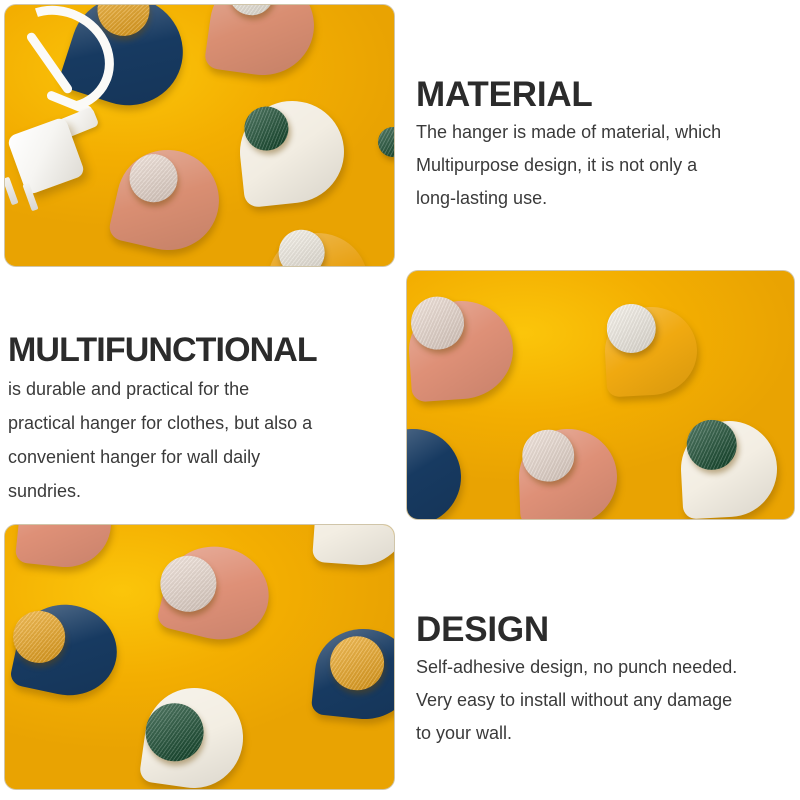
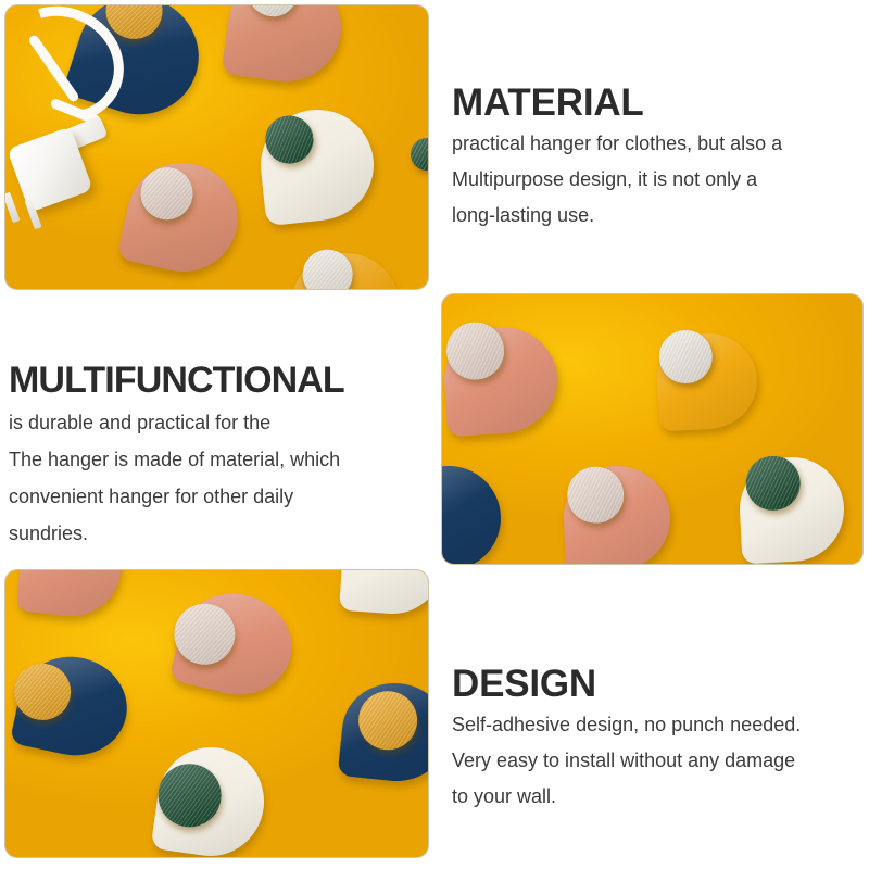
  MATERIAL
- The hanger is made of material, which
+ practical hanger for clothes, but also a
  Multipurpose design, it is not only a
  long-lasting use.
  MULTIFUNCTIONAL
  is durable and practical for the
- practical hanger for clothes, but also a
+ The hanger is made of material, which
- convenient hanger for wall daily
+ convenient hanger for other daily
  sundries.
  DESIGN
  Self-adhesive design, no punch needed.
  Very easy to install without any damage
  to your wall.
